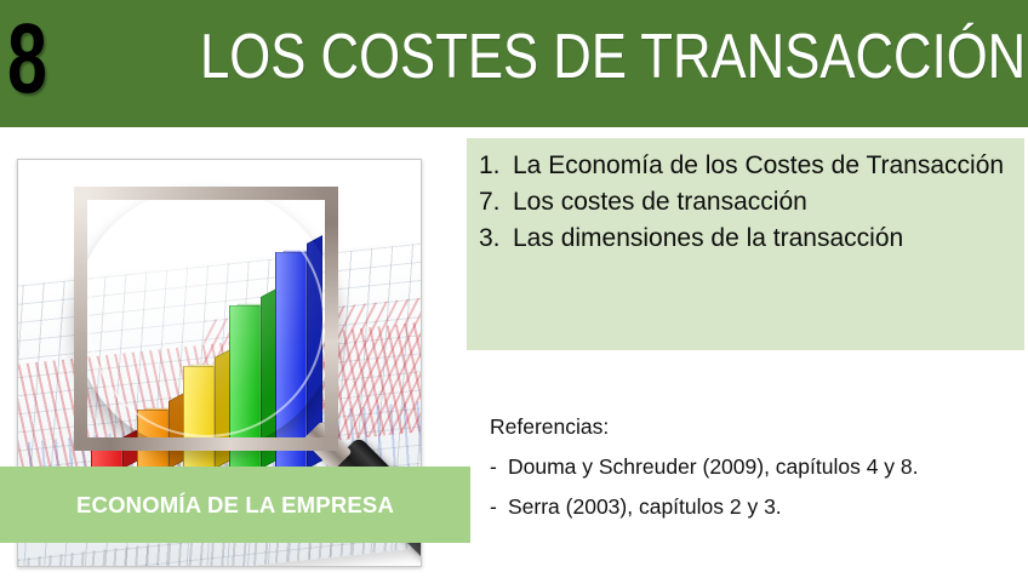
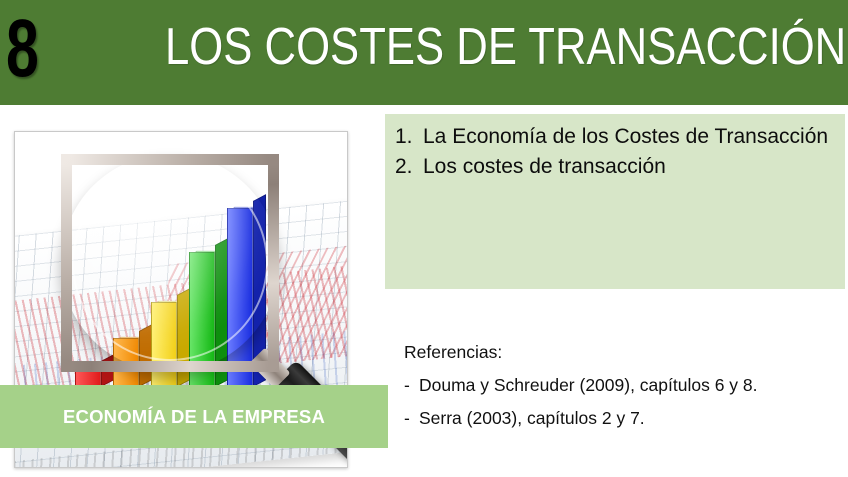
  8
  LOS COSTES DE TRANSACCIÓN
  ECONOMÍA DE LA EMPRESA
  1.
  La Economía de los Costes de Transacción
- 7.
+ 2.
  Los costes de transacción
- 3.
- Las dimensiones de la transacción
  Referencias:
  -
- Douma y Schreuder (2009), capítulos 4 y 8.
+ Douma y Schreuder (2009), capítulos 6 y 8.
  -
- Serra (2003), capítulos 2 y 3.
+ Serra (2003), capítulos 2 y 7.
